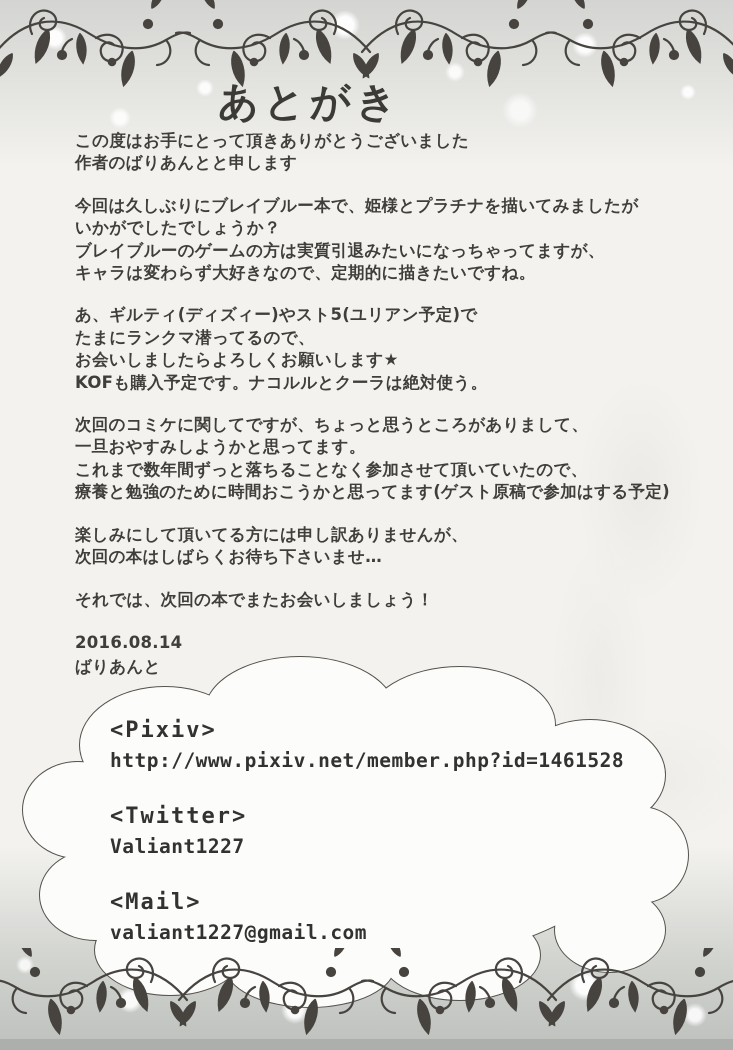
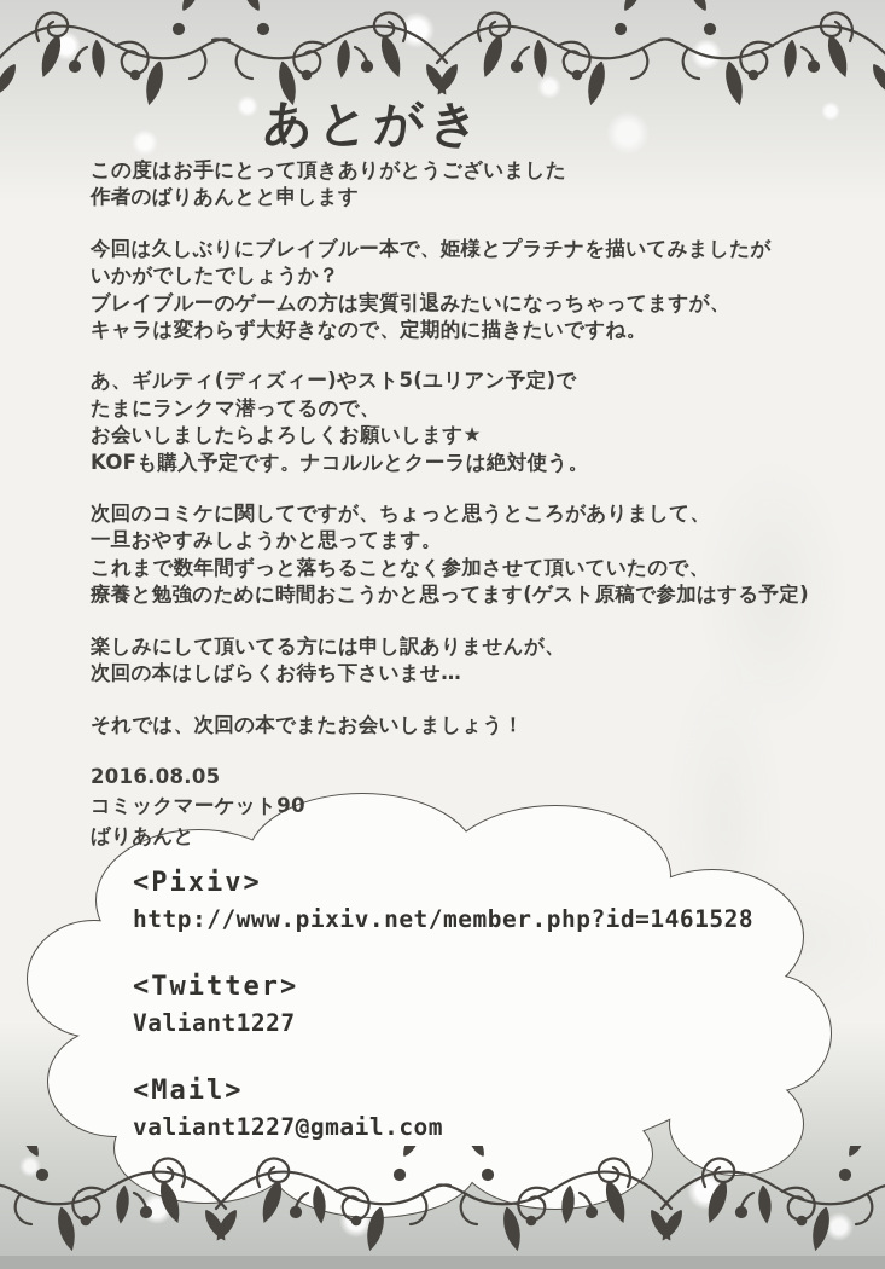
  あとがき
  この度はお手にとって頂きありがとうございました
  作者のばりあんとと申します
  今回は久しぶりにブレイブルー本で、姫様とプラチナを描いてみましたが
  いかがでしたでしょうか？
  ブレイブルーのゲームの方は実質引退みたいになっちゃってますが、
  キャラは変わらず大好きなので、定期的に描きたいですね。
  あ、ギルティ(ディズィー)やスト5(ユリアン予定)で
  たまにランクマ潜ってるので、
  お会いしましたらよろしくお願いします★
  KOFも購入予定です。ナコルルとクーラは絶対使う。
  次回のコミケに関してですが、ちょっと思うところがありまして、
  一旦おやすみしようかと思ってます。
  これまで数年間ずっと落ちることなく参加させて頂いていたので、
  療養と勉強のために時間おこうかと思ってます(ゲスト原稿で参加はする予定)
  楽しみにして頂いてる方には申し訳ありませんが、
  次回の本はしばらくお待ち下さいませ…
  それでは、次回の本でまたお会いしましょう！
- 2016.08.14
+ 2016.08.05
+ コミックマーケット90
  ばりあんと
  <Pixiv>
  http://www.pixiv.net/member.php?id=1461528
  <Twitter>
  Valiant1227
  <Mail>
  valiant1227@gmail.com
